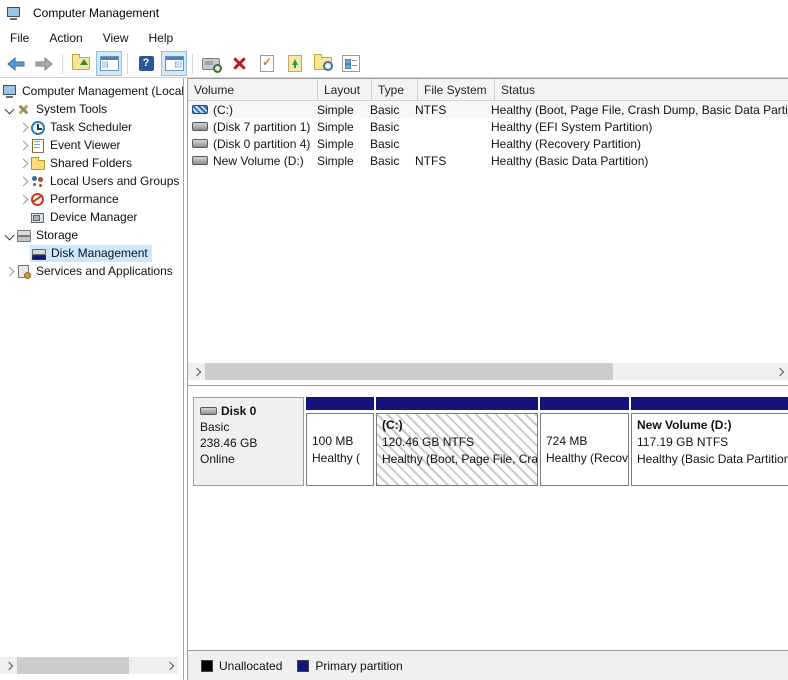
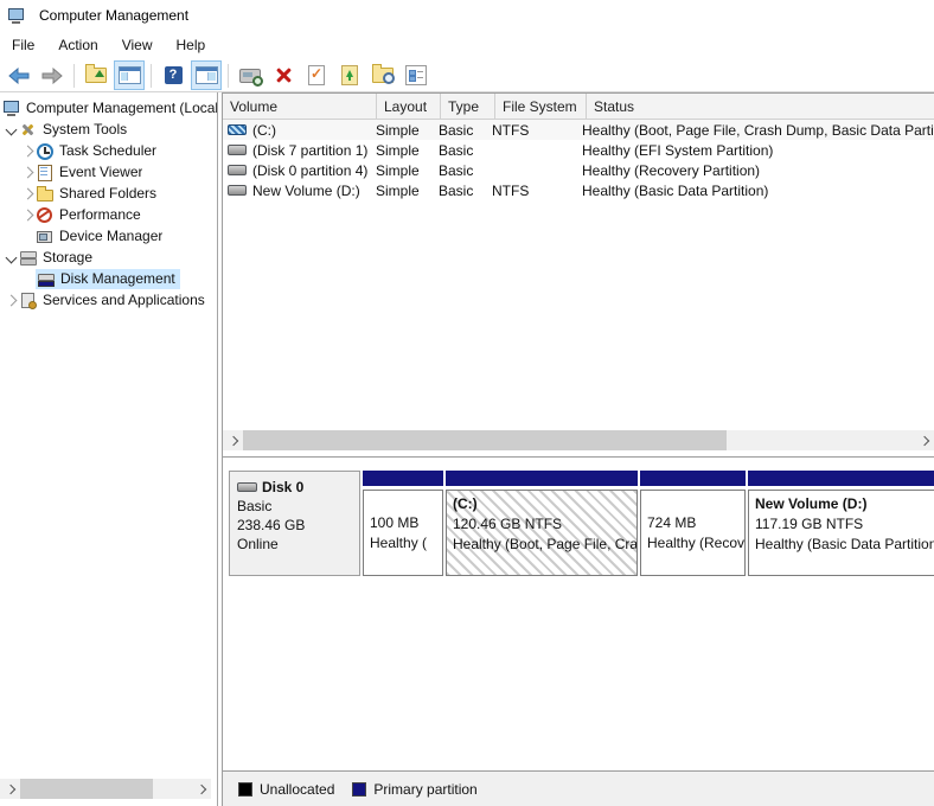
  Computer Management
  File
  Action
  View
  Help
  ?
  ✓
  Computer Management (Local
  System Tools
  Task Scheduler
  Event Viewer
  Shared Folders
- Local Users and Groups
  Performance
  Device Manager
  Storage
  Disk Management
  Services and Applications
  Volume
  Layout
  Type
  File System
  Status
  (C:)
  Simple
  Basic
  NTFS
  Healthy (Boot, Page File, Crash Dump, Basic Data Parti
  (Disk 7 partition 1)
  Simple
  Basic
  Healthy (EFI System Partition)
  (Disk 0 partition 4)
  Simple
  Basic
  Healthy (Recovery Partition)
  New Volume (D:)
  Simple
  Basic
  NTFS
  Healthy (Basic Data Partition)
  Disk 0
  Basic
  238.46 GB
  Online
  100 MB
  Healthy (
  (C:)
  120.46 GB NTFS
  Healthy (Boot, Page File, Cra
  724 MB
  Healthy (Recov
  New Volume (D:)
  117.19 GB NTFS
  Healthy (Basic Data Partition
  Unallocated
  Primary partition
